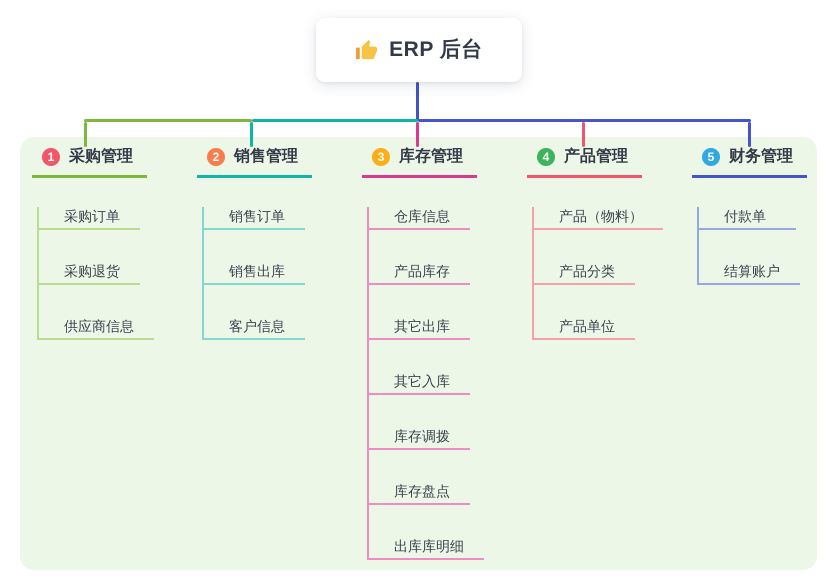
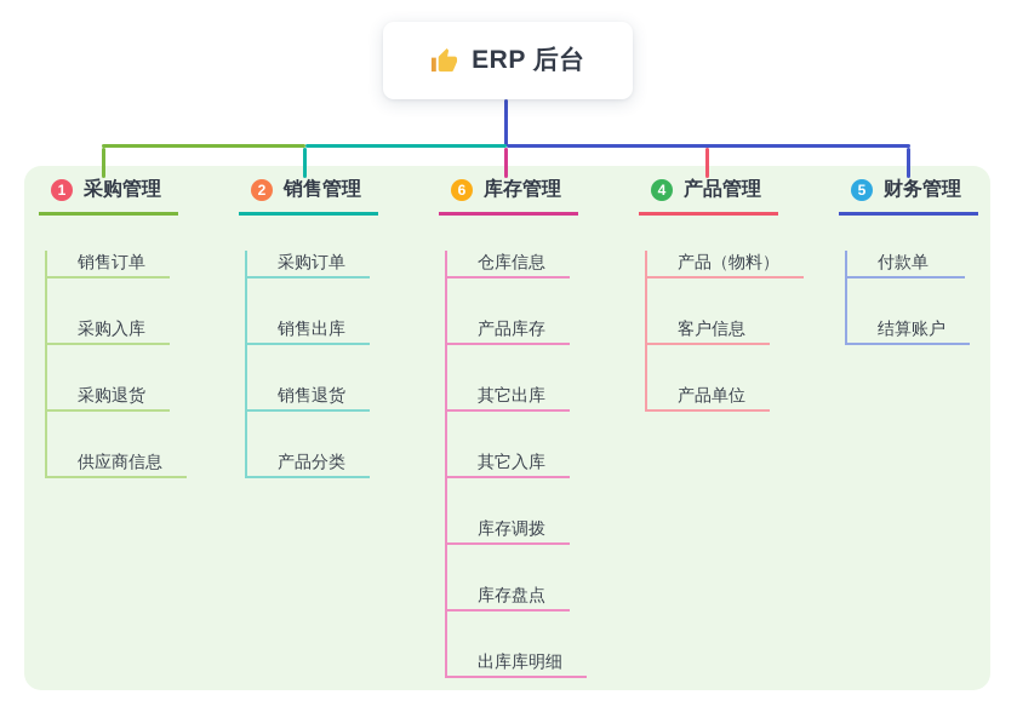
  ERP 后台
  1
  采购管理
- 采购订单
+ 销售订单
+ 采购入库
  采购退货
  供应商信息
  2
  销售管理
- 销售订单
+ 采购订单
  销售出库
+ 销售退货
- 客户信息
+ 产品分类
- 3
+ 6
  库存管理
  仓库信息
  产品库存
  其它出库
  其它入库
  库存调拨
  库存盘点
  出库库明细
  4
  产品管理
  产品（物料）
- 产品分类
+ 客户信息
  产品单位
  5
  财务管理
  付款单
  结算账户
